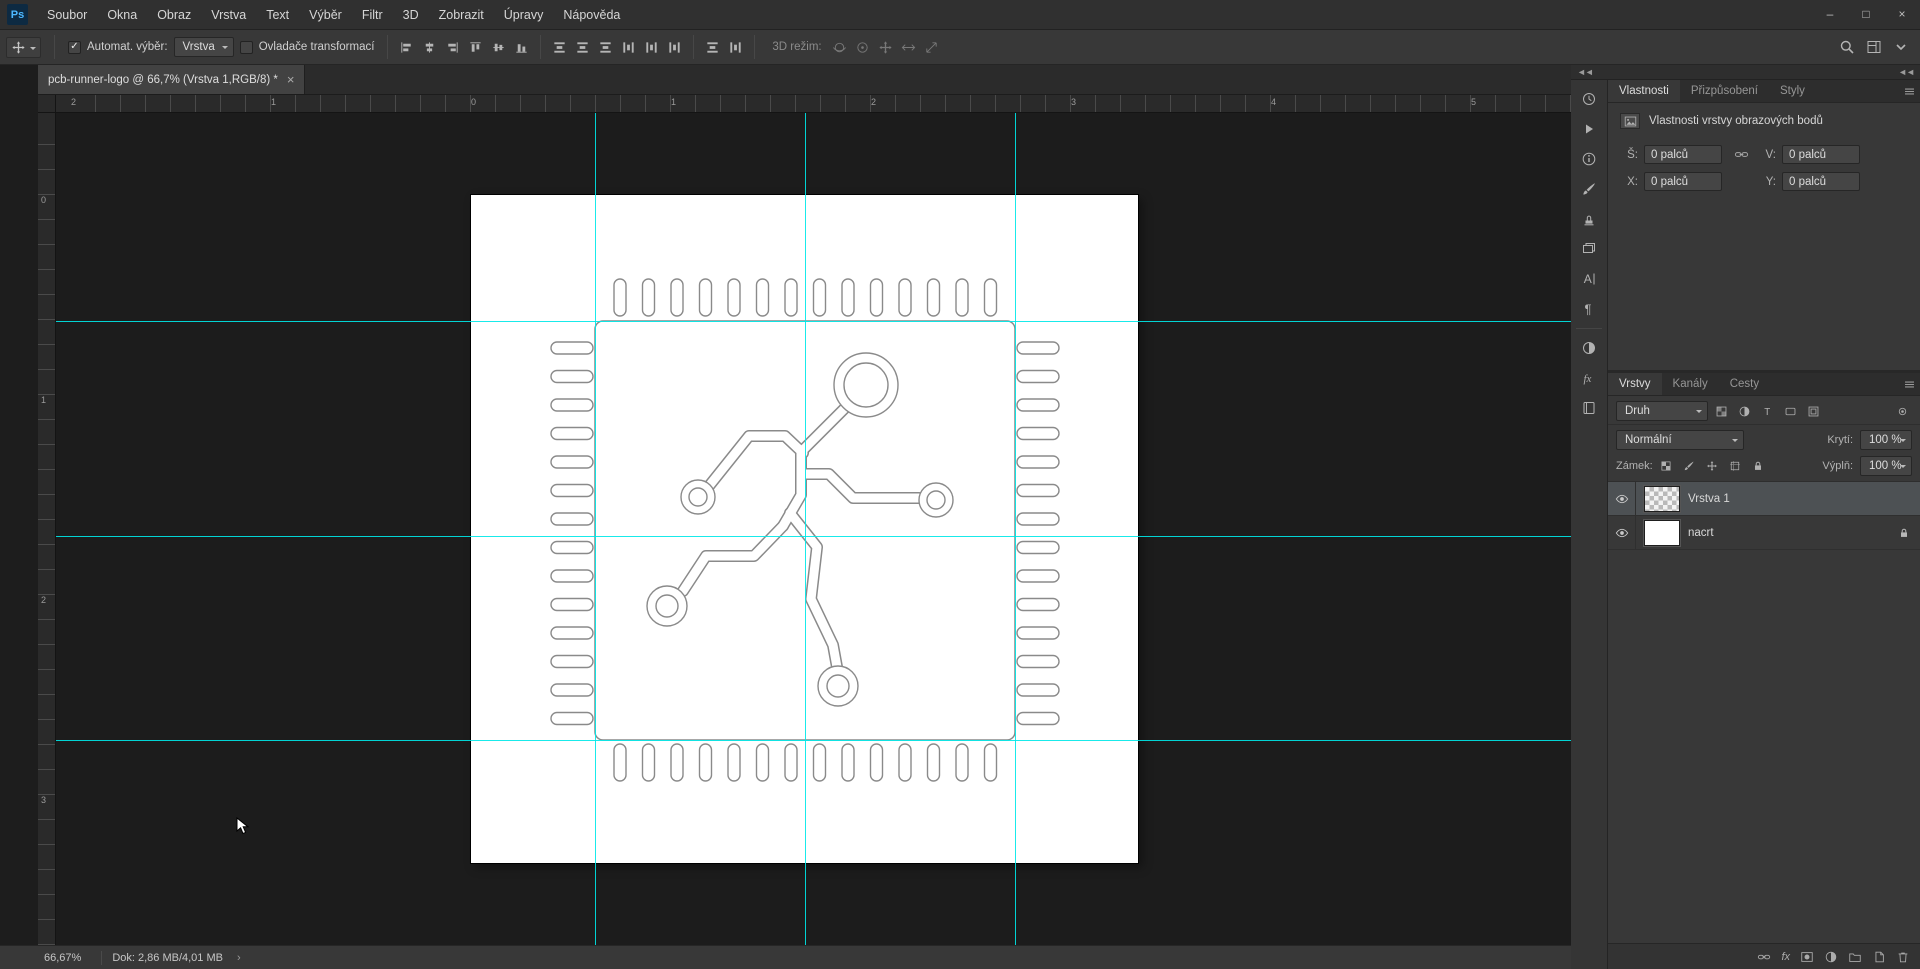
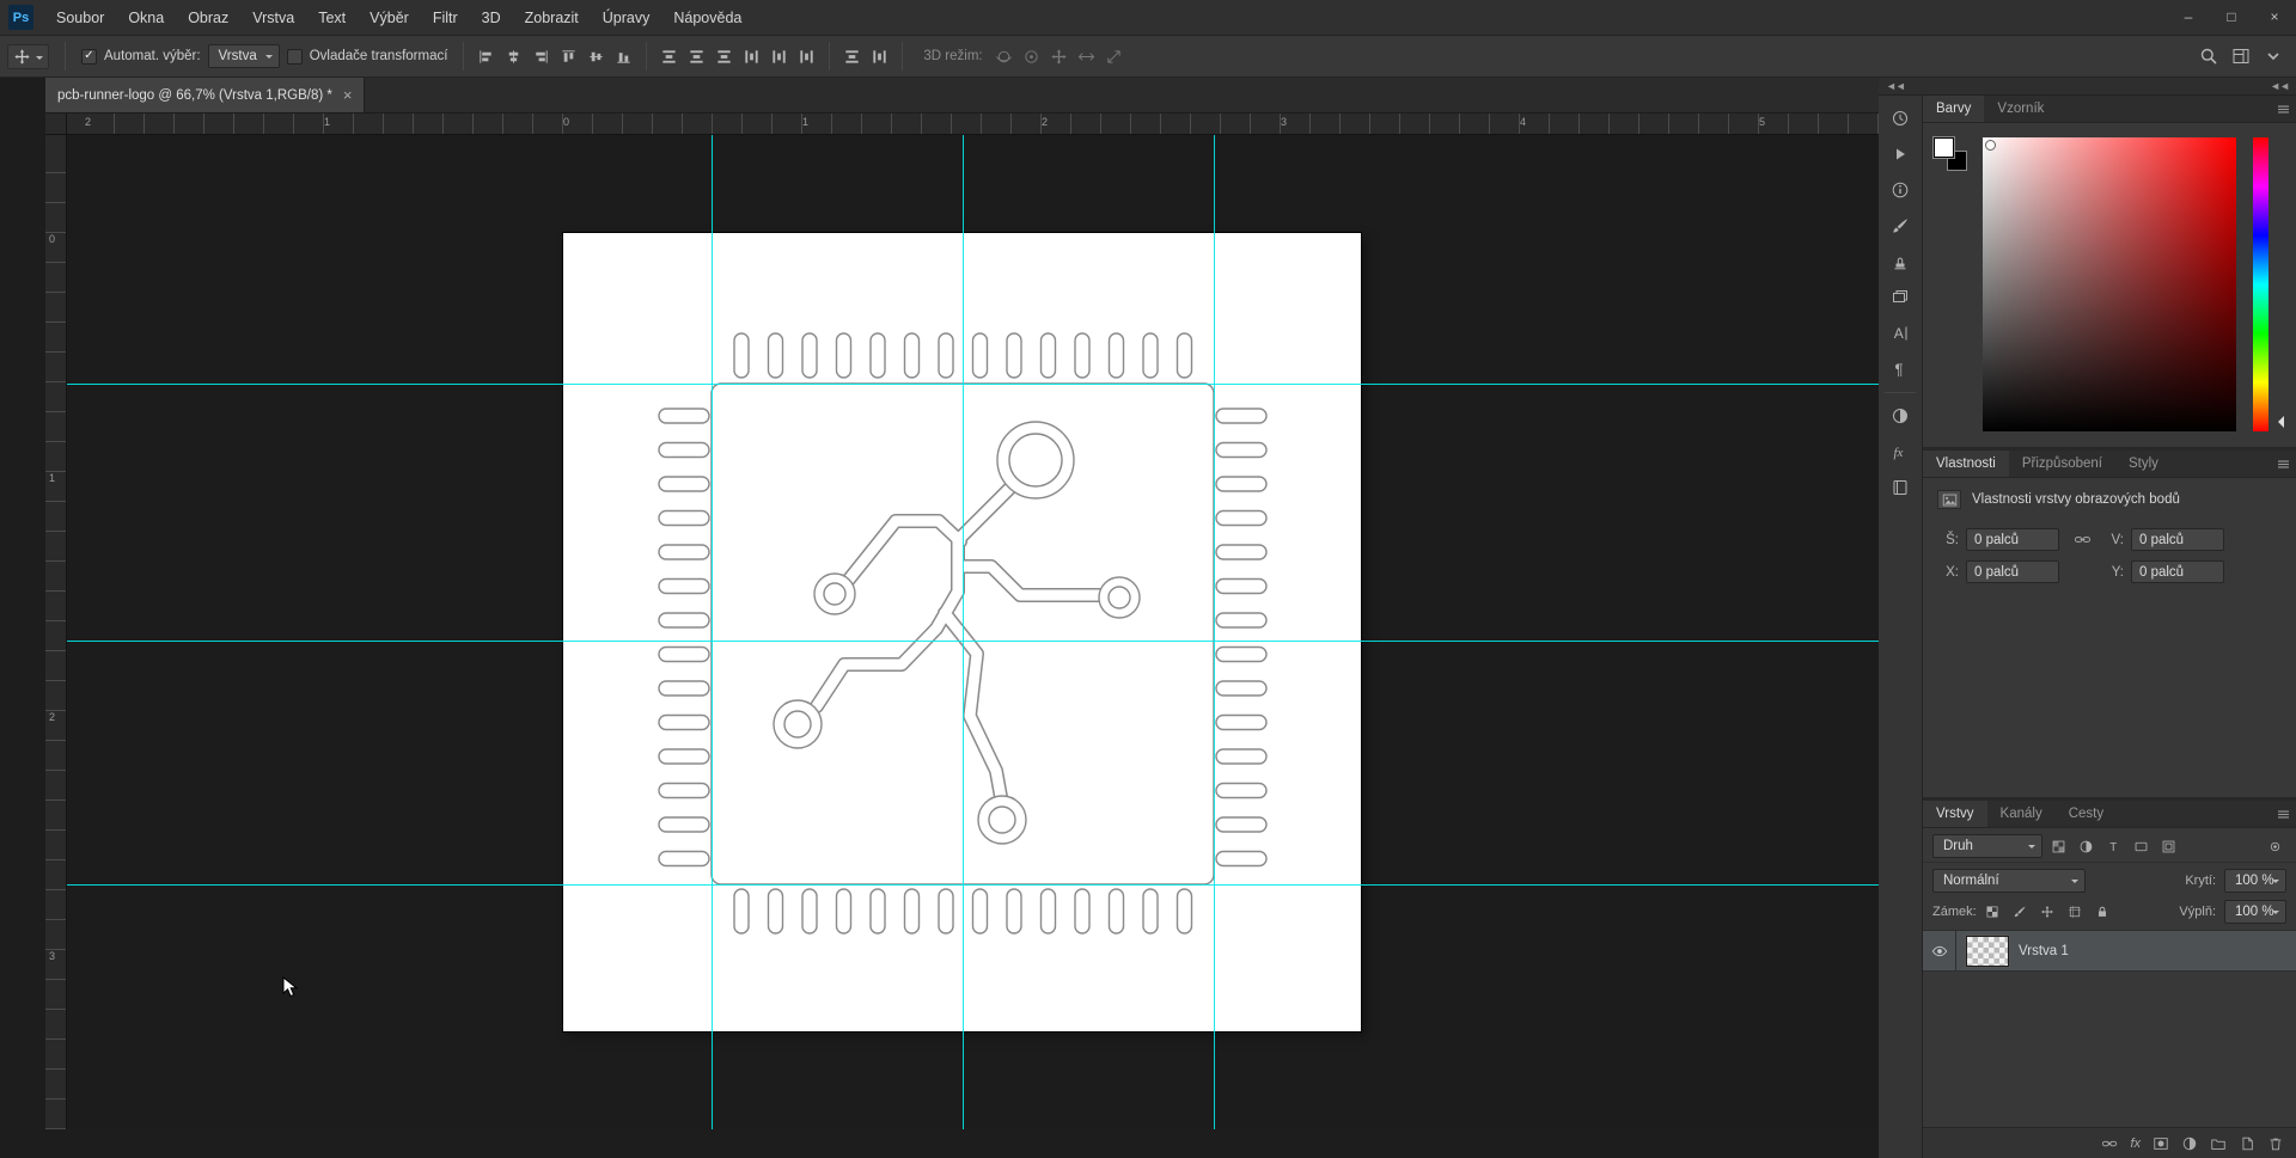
  Ps
  Soubor
  Okna
  Obraz
  Vrstva
  Text
  Výběr
  Filtr
  3D
  Zobrazit
  Úpravy
  Nápověda
  –
  □
  ×
  ✓
  Automat. výběr:
  Vrstva
  Ovladače transformací
  3D režim:
  pcb-runner-logo @ 66,7% (Vrstva 1,RGB/8) *
  ×
  2
  1
  0
  1
  2
  3
  4
  5
  0
  1
  2
  3
- 66,67%
- Dok: 2,86 MB/4,01 MB
- ›
  ◄◄
  ◄◄
  A
  ¶
  fx
+ Barvy
+ Vzorník
  Vlastnosti
  Přizpůsobení
  Styly
  Vlastnosti vrstvy obrazových bodů
  Š:
  0 palců
  V:
  0 palců
  X:
  0 palců
  Y:
  0 palců
  Vrstvy
  Kanály
  Cesty
  Druh
  T
  Normální
  Krytí:
  100 %
  Zámek:
  Výplň:
  100 %
  Vrstva 1
- nacrt
  fx
